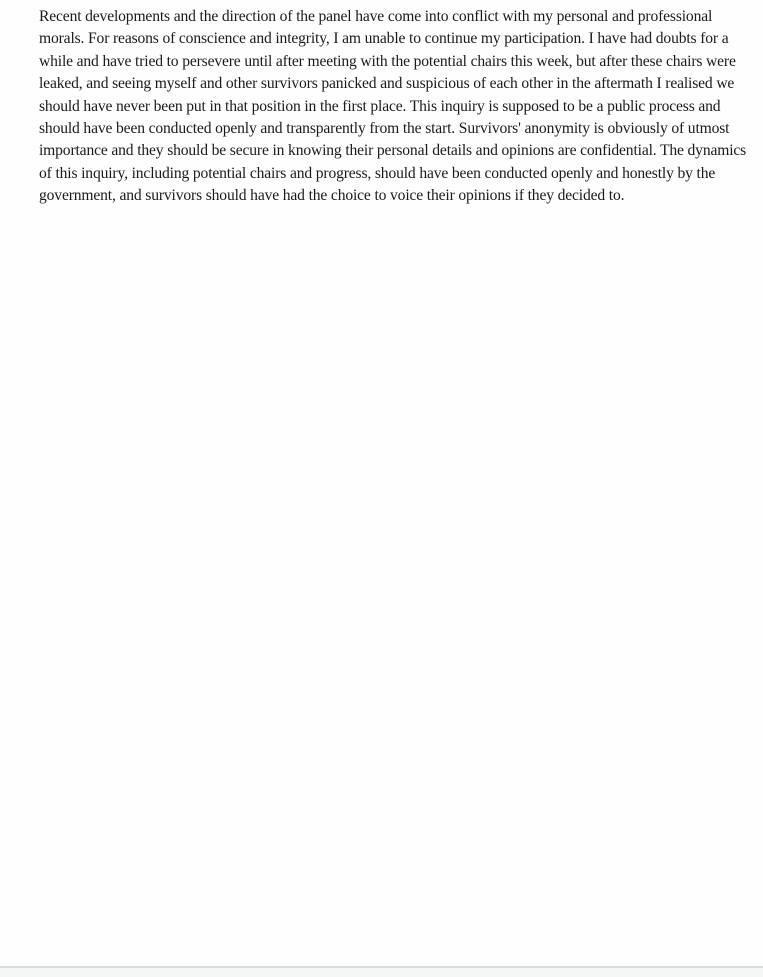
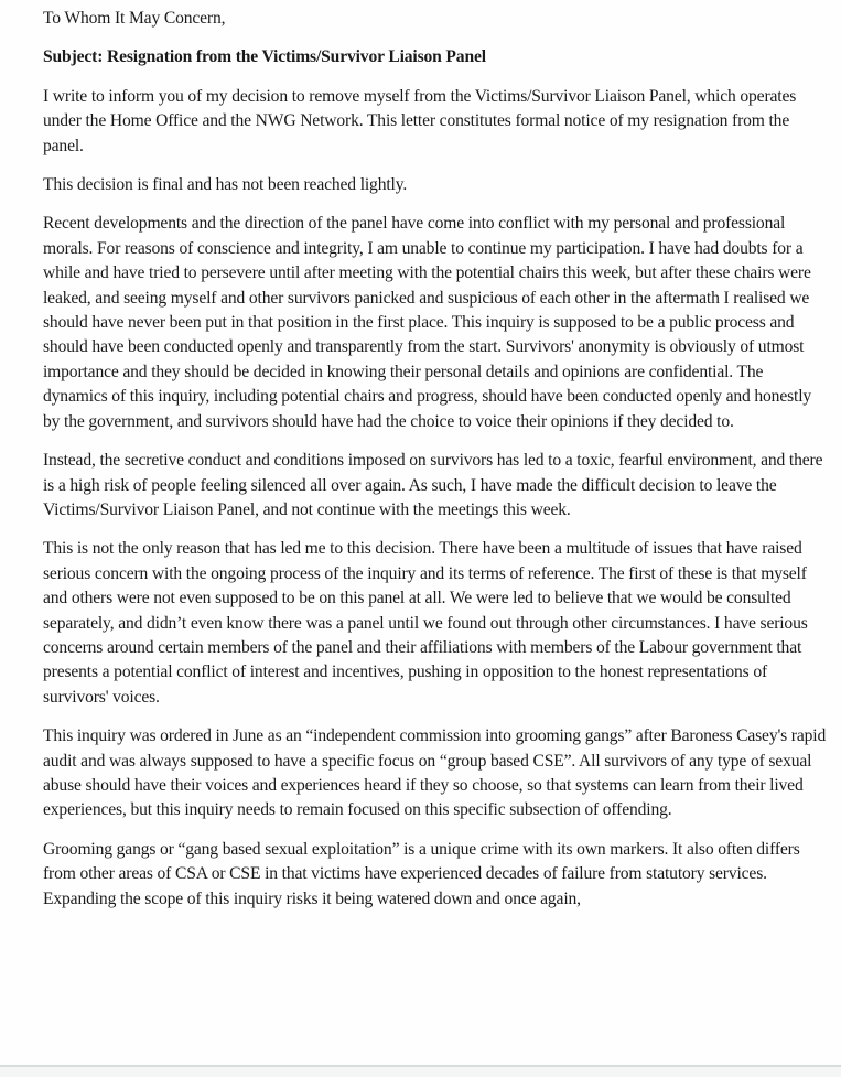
+ To Whom It May Concern,
+ Subject: Resignation from the Victims/Survivor Liaison Panel
+ I write to inform you of my decision to remove myself from the Victims/Survivor Liaison Panel, which operates under the Home Office and the NWG Network. This letter constitutes formal notice of my resignation from the panel.
+ This decision is final and has not been reached lightly.
- Recent developments and the direction of the panel have come into conflict with my personal and professional morals. For reasons of conscience and integrity, I am unable to continue my participation. I have had doubts for a while and have tried to persevere until after meeting with the potential chairs this week, but after these chairs were leaked, and seeing myself and other survivors panicked and suspicious of each other in the aftermath I realised we should have never been put in that position in the first place. This inquiry is supposed to be a public process and should have been conducted openly and transparently from the start. Survivors' anonymity is obviously of utmost importance and they should be secure in knowing their personal details and opinions are confidential. The dynamics of this inquiry, including potential chairs and progress, should have been conducted openly and honestly by the government, and survivors should have had the choice to voice their opinions if they decided to.
+ Recent developments and the direction of the panel have come into conflict with my personal and professional morals. For reasons of conscience and integrity, I am unable to continue my participation. I have had doubts for a while and have tried to persevere until after meeting with the potential chairs this week, but after these chairs were leaked, and seeing myself and other survivors panicked and suspicious of each other in the aftermath I realised we should have never been put in that position in the first place. This inquiry is supposed to be a public process and should have been conducted openly and transparently from the start. Survivors' anonymity is obviously of utmost importance and they should be decided in knowing their personal details and opinions are confidential. The dynamics of this inquiry, including potential chairs and progress, should have been conducted openly and honestly by the government, and survivors should have had the choice to voice their opinions if they decided to.
+ Instead, the secretive conduct and conditions imposed on survivors has led to a toxic, fearful environment, and there is a high risk of people feeling silenced all over again. As such, I have made the difficult decision to leave the Victims/Survivor Liaison Panel, and not continue with the meetings this week.
+ This is not the only reason that has led me to this decision. There have been a multitude of issues that have raised serious concern with the ongoing process of the inquiry and its terms of reference. The first of these is that myself and others were not even supposed to be on this panel at all. We were led to believe that we would be consulted separately, and didn’t even know there was a panel until we found out through other circumstances. I have serious concerns around certain members of the panel and their affiliations with members of the Labour government that presents a potential conflict of interest and incentives, pushing in opposition to the honest representations of survivors' voices.
+ This inquiry was ordered in June as an “independent commission into grooming gangs” after Baroness Casey's rapid audit and was always supposed to have a specific focus on “group based CSE”. All survivors of any type of sexual abuse should have their voices and experiences heard if they so choose, so that systems can learn from their lived experiences, but this inquiry needs to remain focused on this specific subsection of offending.
+ Grooming gangs or “gang based sexual exploitation” is a unique crime with its own markers. It also often differs from other areas of CSA or CSE in that victims have experienced decades of failure from statutory services. Expanding the scope of this inquiry risks it being watered down and once again,
